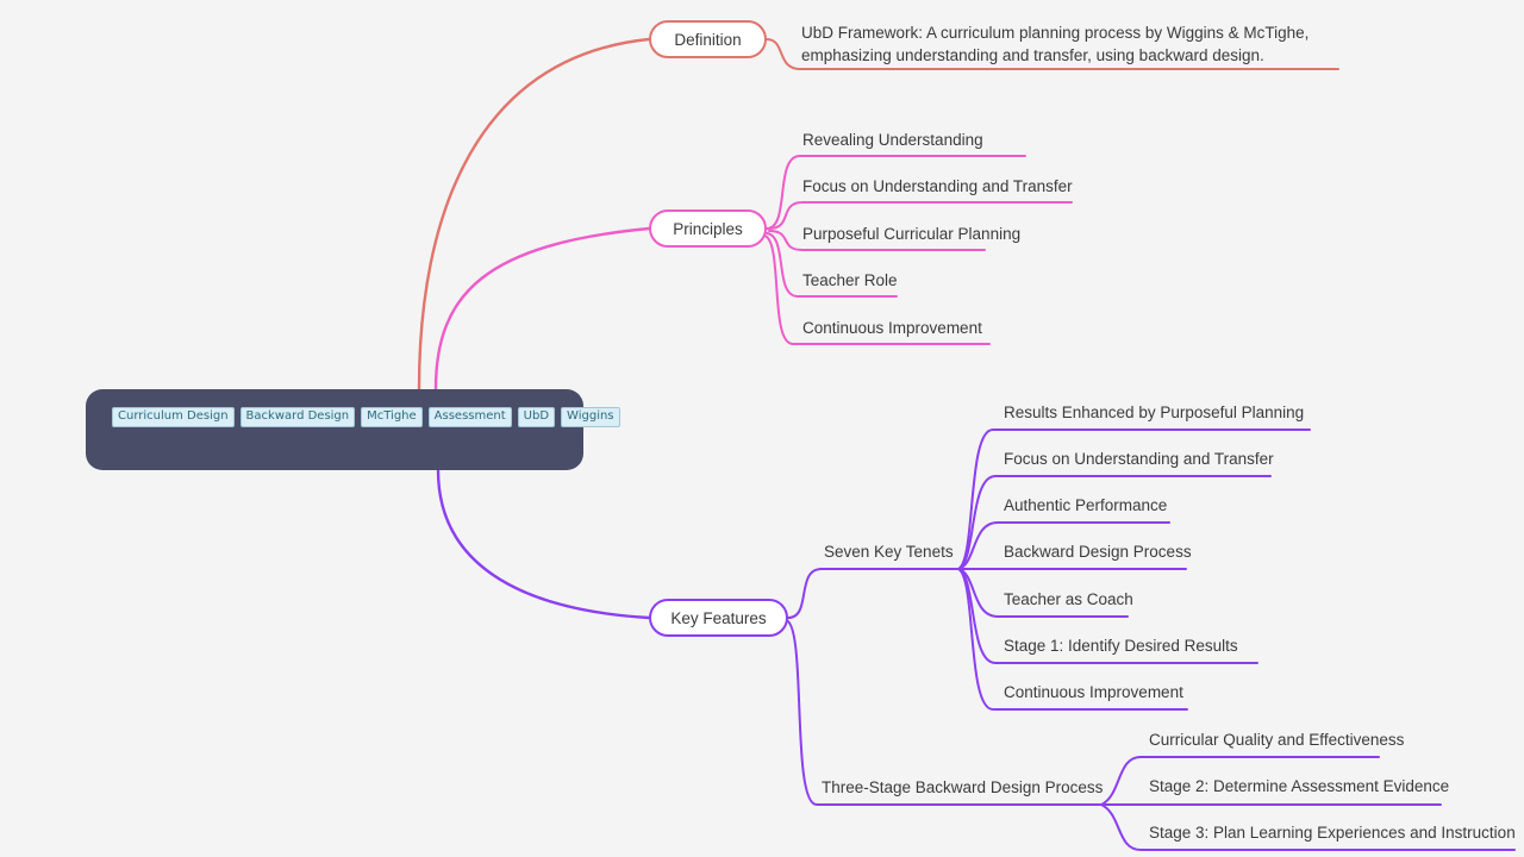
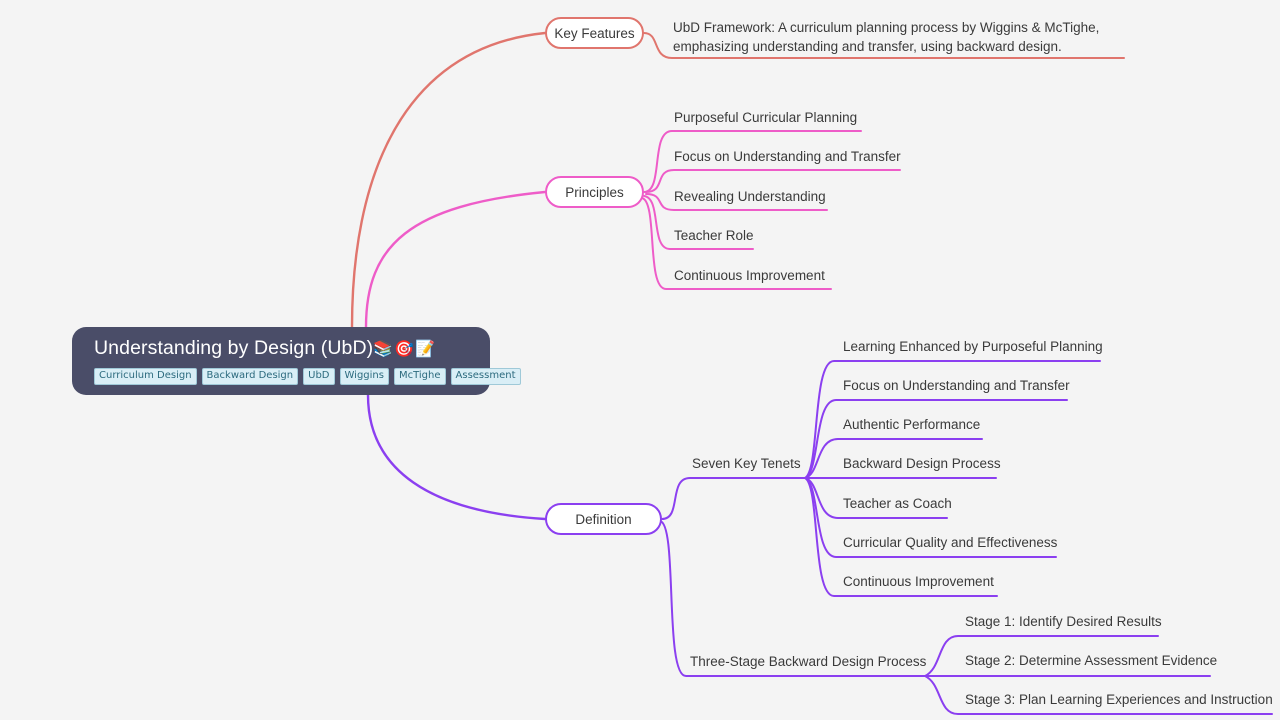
+ Understanding by Design (UbD)📚🎯📝
  Curriculum Design
  Backward Design
- McTighe
+ UbD
- Assessment
+ Wiggins
- UbD
+ McTighe
- Wiggins
+ Assessment
- Definition
+ Key Features
  Principles
- Key Features
+ Definition
  Seven Key Tenets
  Three-Stage Backward Design Process
  UbD Framework: A curriculum planning process by Wiggins & McTighe, emphasizing understanding and transfer, using backward design.
- Revealing Understanding
+ Purposeful Curricular Planning
  Focus on Understanding and Transfer
- Purposeful Curricular Planning
+ Revealing Understanding
  Teacher Role
  Continuous Improvement
- Results Enhanced by Purposeful Planning
+ Learning Enhanced by Purposeful Planning
  Focus on Understanding and Transfer
  Authentic Performance
  Backward Design Process
  Teacher as Coach
- Stage 1: Identify Desired Results
+ Curricular Quality and Effectiveness
  Continuous Improvement
- Curricular Quality and Effectiveness
+ Stage 1: Identify Desired Results
  Stage 2: Determine Assessment Evidence
  Stage 3: Plan Learning Experiences and Instruction
